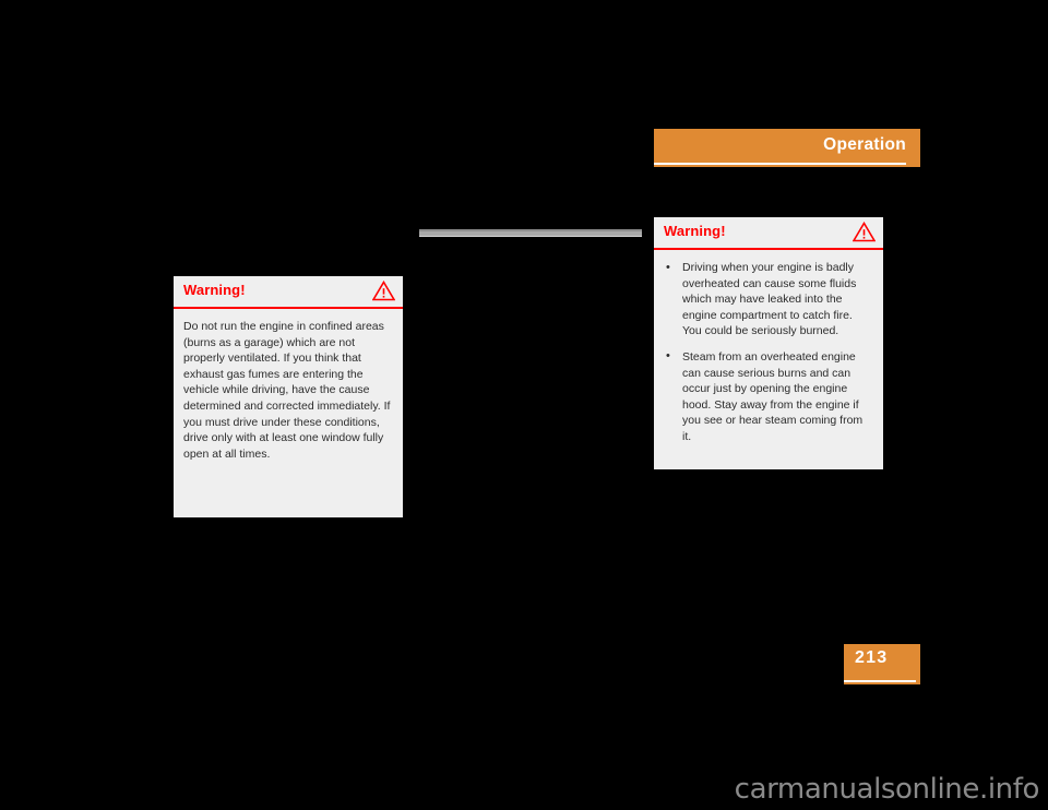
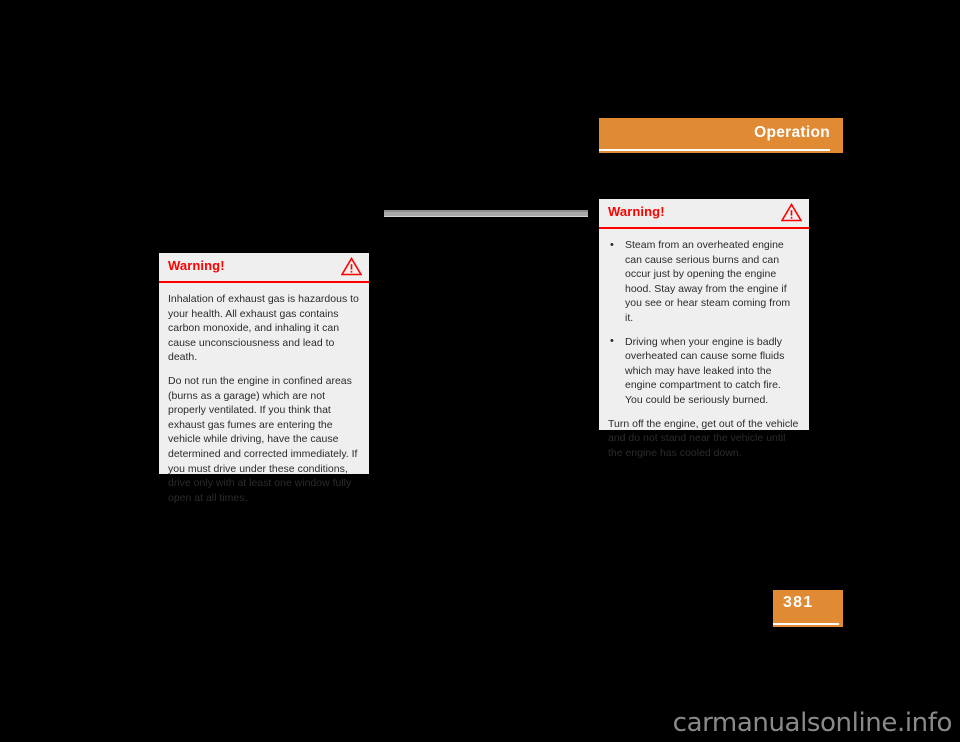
  Operation
  Warning!
+ Inhalation of exhaust gas is hazardous to your health. All exhaust gas contains carbon monoxide, and inhaling it can cause unconsciousness and lead to death.
  Do not run the engine in confined areas (burns as a garage) which are not properly ventilated. If you think that exhaust gas fumes are entering the vehicle while driving, have the cause determined and corrected immediately. If you must drive under these conditions, drive only with at least one window fully open at all times.
  Warning!
  •
- Driving when your engine is badly overheated can cause some fluids which may have leaked into the engine compartment to catch fire. You could be seriously burned.
+ Steam from an overheated engine can cause serious burns and can occur just by opening the engine hood. Stay away from the engine if you see or hear steam coming from it.
  •
- Steam from an overheated engine can cause serious burns and can occur just by opening the engine hood. Stay away from the engine if you see or hear steam coming from it.
+ Driving when your engine is badly overheated can cause some fluids which may have leaked into the engine compartment to catch fire. You could be seriously burned.
+ Turn off the engine, get out of the vehicle and do not stand near the vehicle until the engine has cooled down.
- 213
+ 381
  carmanualsonline.info
